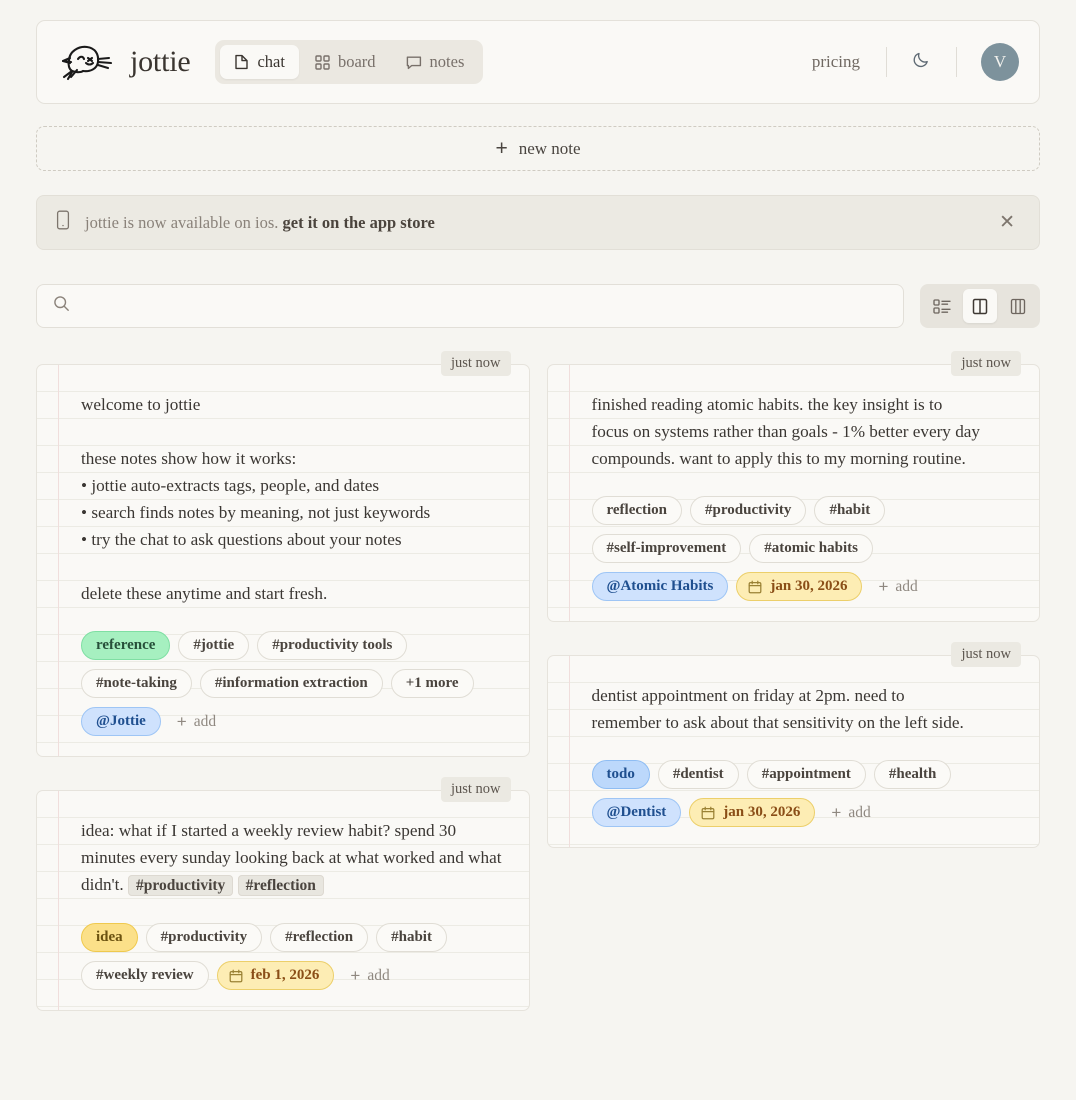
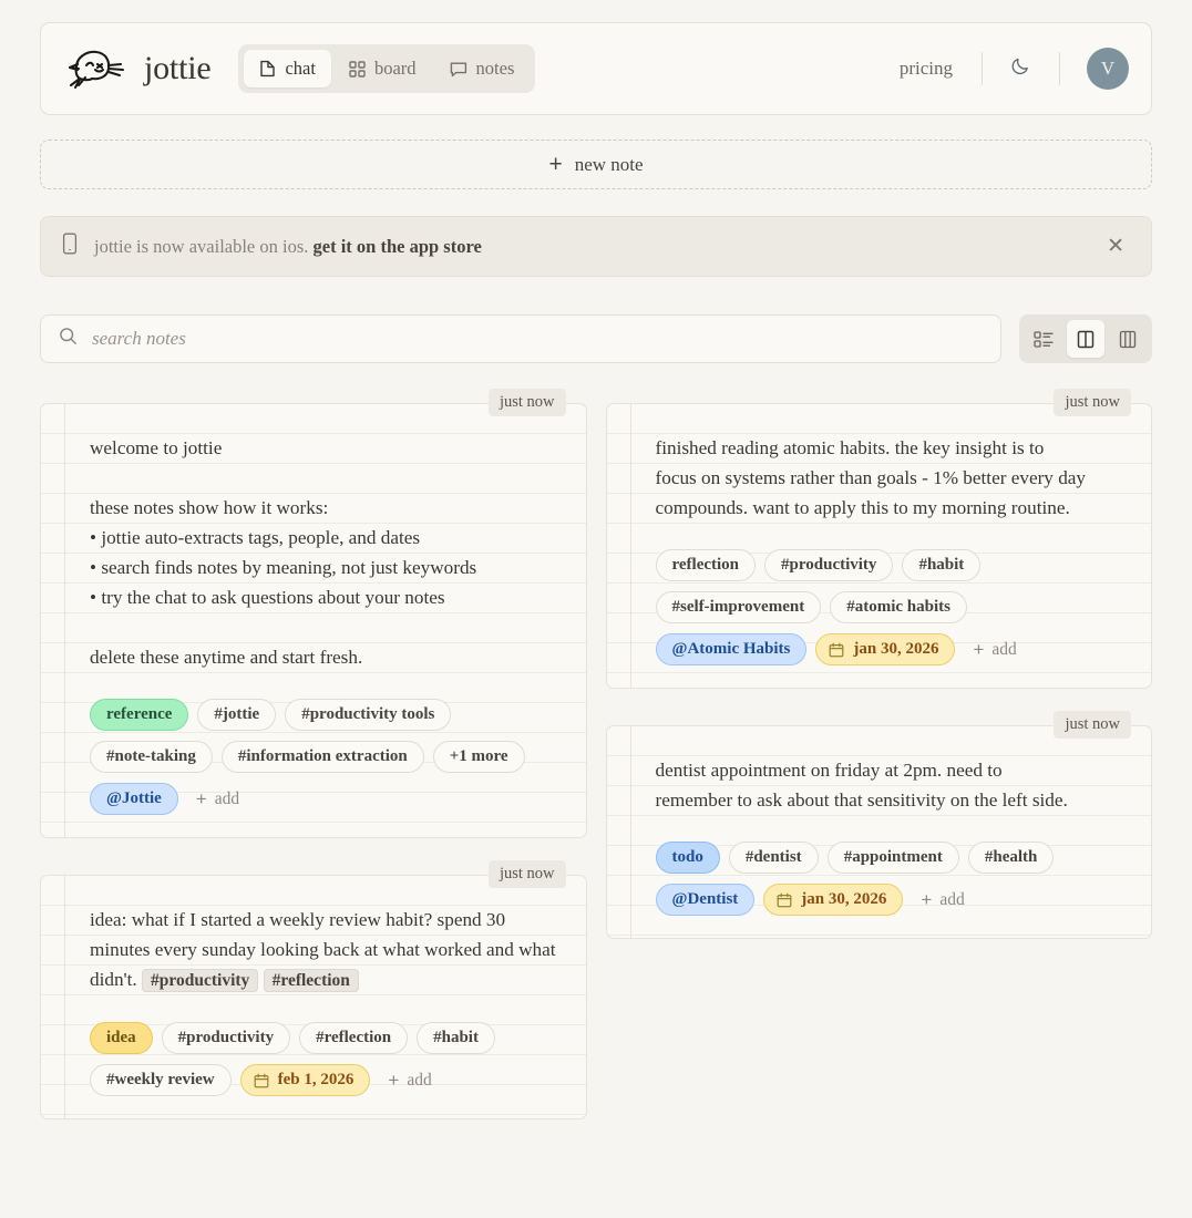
  jottie
  chat
  board
  notes
  pricing
  V
  +
  new note
  jottie is now available on ios. get it on the app store
  ✕
+ search notes
  just now
  welcome to jottie
  these notes show how it works:
  • jottie auto-extracts tags, people, and dates
  • search finds notes by meaning, not just keywords
  • try the chat to ask questions about your notes
  delete these anytime and start fresh.
  reference
  #jottie
  #productivity tools
  #note-taking
  #information extraction
  +1 more
  @Jottie
  +
  add
  just now
  idea: what if I started a weekly review habit? spend 30 minutes every sunday looking back at what worked and what didn't. #productivity #reflection
  idea
  #productivity
  #reflection
  #habit
  #weekly review
  feb 1, 2026
  +
  add
  just now
  finished reading atomic habits. the key insight is to
  focus on systems rather than goals - 1% better every day
  compounds. want to apply this to my morning routine.
  reflection
  #productivity
  #habit
  #self-improvement
  #atomic habits
  @Atomic Habits
  jan 30, 2026
  +
  add
  just now
  dentist appointment on friday at 2pm. need to
  remember to ask about that sensitivity on the left side.
  todo
  #dentist
  #appointment
  #health
  @Dentist
  jan 30, 2026
  +
  add
